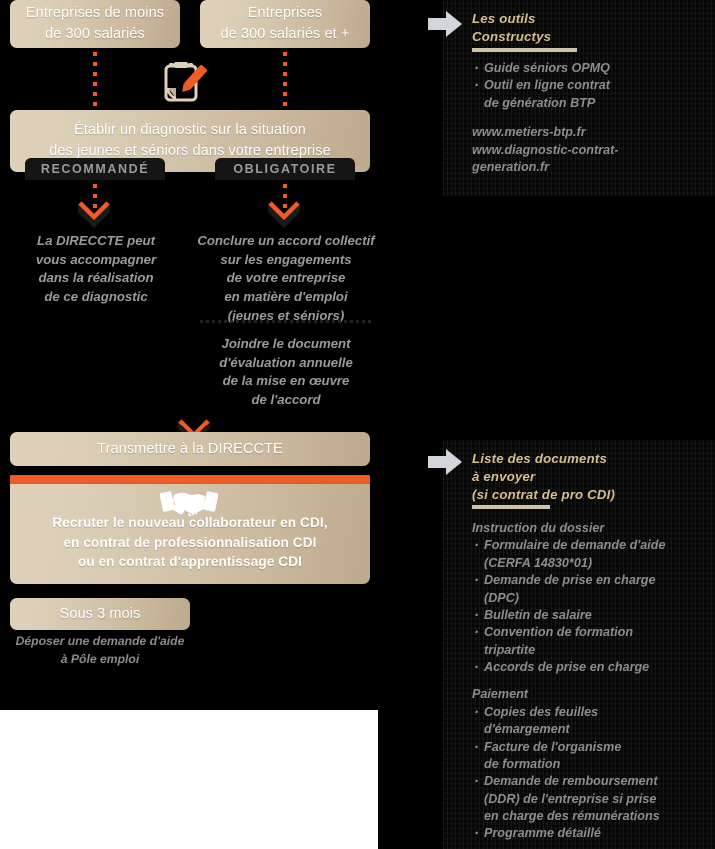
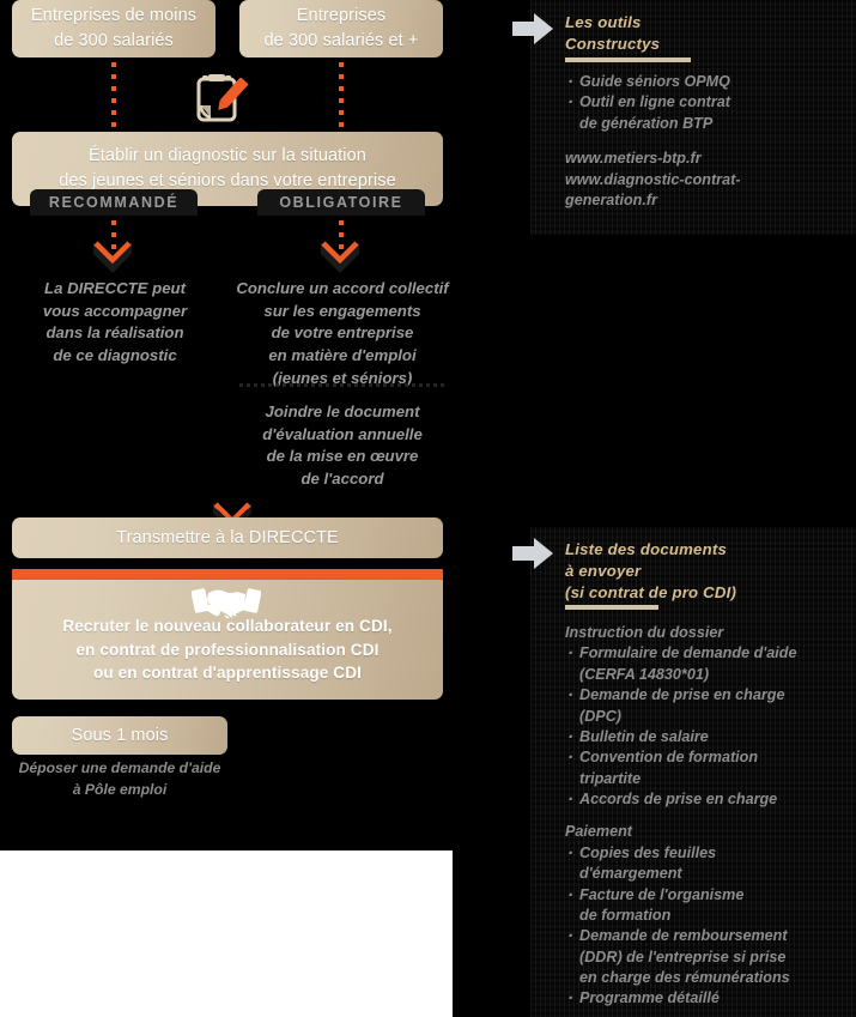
  Entreprises de moins
  de 300 salariés
  Entreprises
  de 300 salariés et +
  Établir un diagnostic sur la situation
  des jeunes et séniors dans votre entreprise
  RECOMMANDÉ
  OBLIGATOIRE
  La DIRECCTE peut
  vous accompagner
  dans la réalisation
  de ce diagnostic
  Conclure un accord collectif
  sur les engagements
  de votre entreprise
  en matière d'emploi
  (jeunes et séniors)
  Joindre le document
  d'évaluation annuelle
  de la mise en œuvre
  de l'accord
  Transmettre à la DIRECCTE
  Recruter le nouveau collaborateur en CDI,
  en contrat de professionnalisation CDI
  ou en contrat d'apprentissage CDI
- Sous 3 mois
+ Sous 1 mois
  Déposer une demande d'aide
  à Pôle emploi
  Les outils
  Constructys
  Guide séniors OPMQ
  Outil en ligne contrat
  de génération BTP
  www.metiers-btp.fr
  www.diagnostic-contrat-
  generation.fr
  Liste des documents
  à envoyer
  (si contrat de pro CDI)
  Instruction du dossier
  Formulaire de demande d'aide
  (CERFA 14830*01)
  Demande de prise en charge
  (DPC)
  Bulletin de salaire
  Convention de formation
  tripartite
  Accords de prise en charge
  Paiement
  Copies des feuilles
  d'émargement
  Facture de l'organisme
  de formation
  Demande de remboursement
  (DDR) de l'entreprise si prise
  en charge des rémunérations
  Programme détaillé
